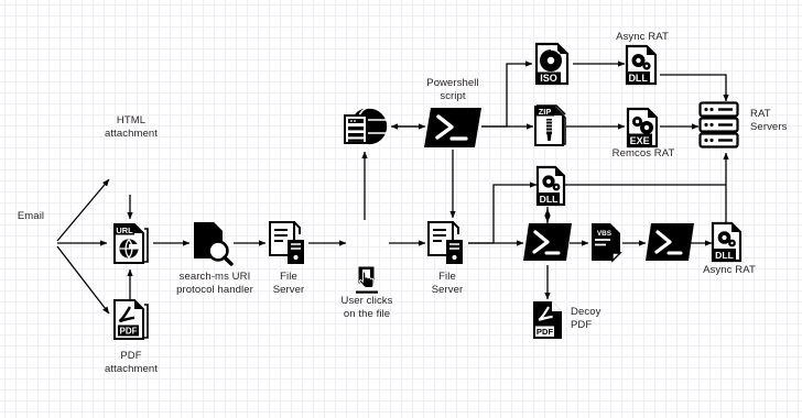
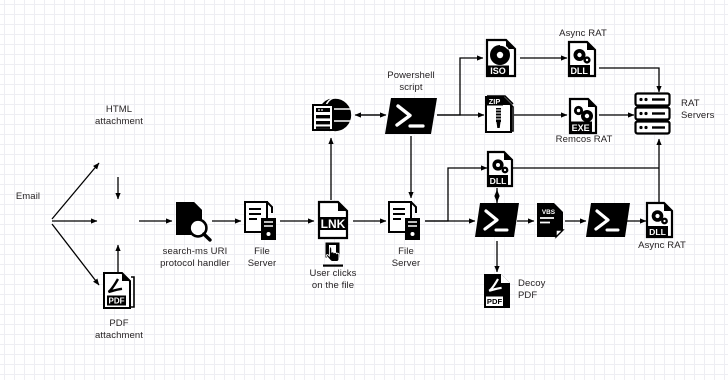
  Email
  HTML
  attachment
- URL
  PDF
  PDF
  attachment
  search-ms URI
  protocol handler
  File
  Server
+ LNK
  User clicks
  on the file
  Powershell
  script
  ISO
  DLL
  Async RAT
  ZIP
  EXE
  Remcos RAT
  RAT
  Servers
  File
  Server
  DLL
  DLL
  Async RAT
  PDF
  Decoy
  PDF
